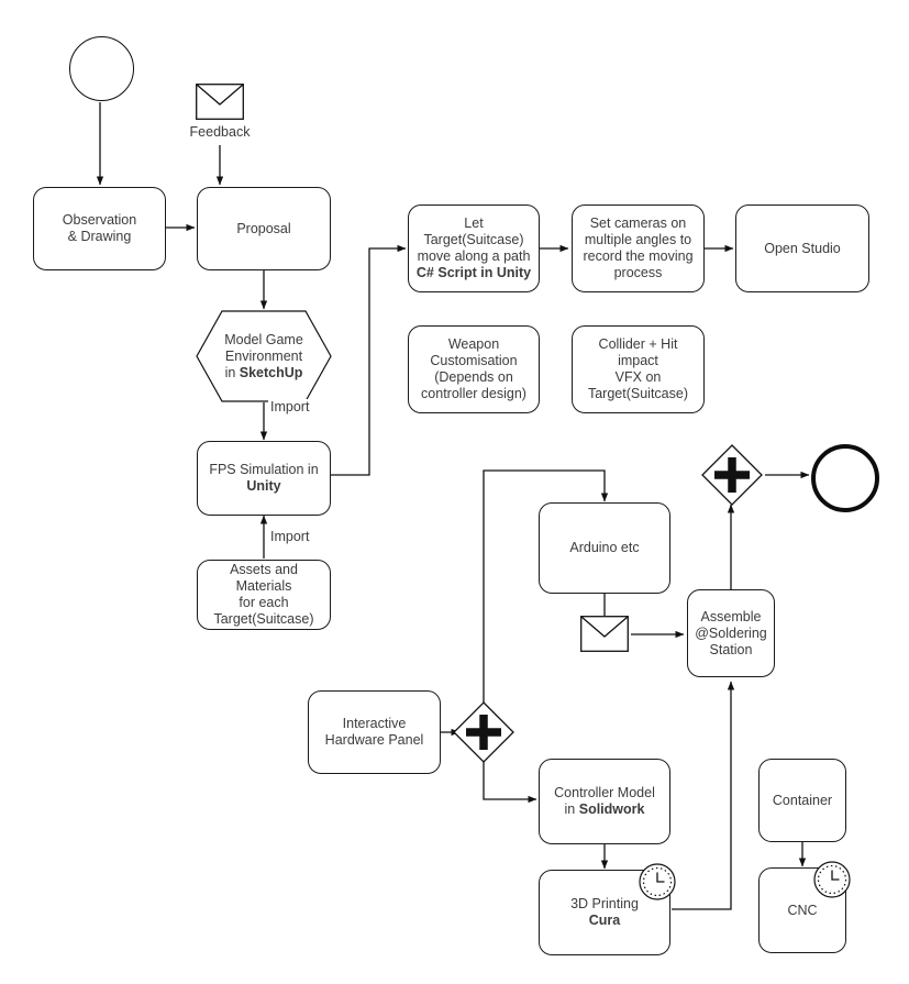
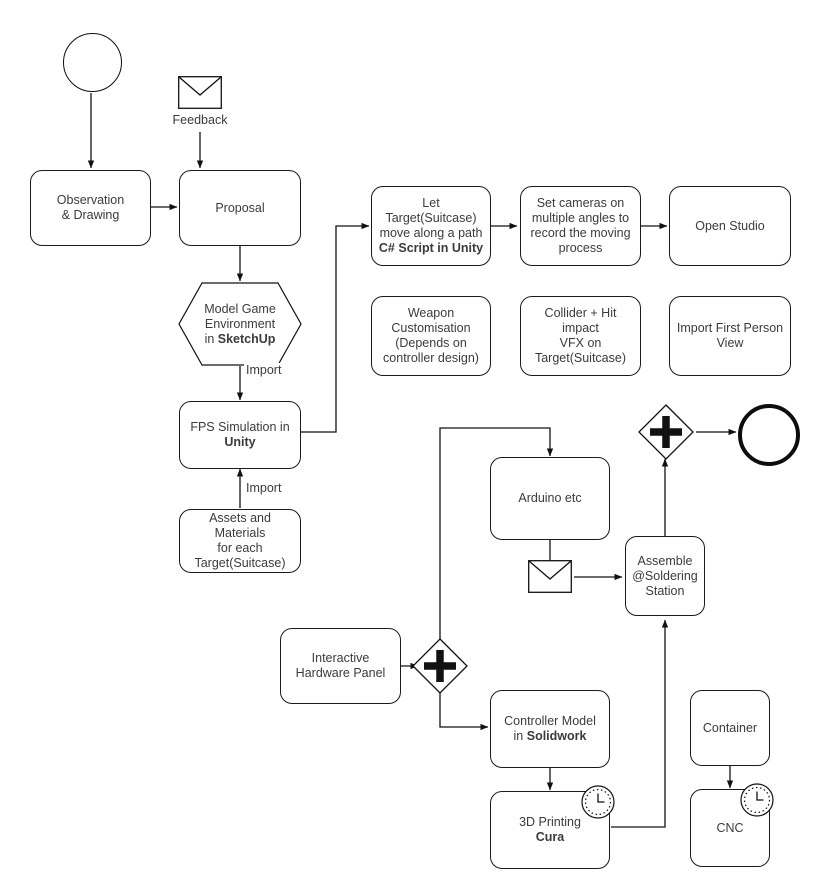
  Feedback
  Observation
  & Drawing
  Proposal
  Model Game
  Environment
  in SketchUp
  FPS Simulation in
  Unity
  Assets and Materials
  for each
  Target(Suitcase)
  Let Target(Suitcase)
  move along a path
  C# Script in Unity
  Set cameras on
  multiple angles to
  record the moving
  process
  Open Studio
  Weapon
  Customisation
  (Depends on
  controller design)
  Collider + Hit impact
  VFX on
  Target(Suitcase)
+ Import First Person
+ View
  Arduino etc
  Assemble
  @Soldering
  Station
  Interactive
  Hardware Panel
  Controller Model
  in Solidwork
  3D Printing
  Cura
  Container
  CNC
  Import
  Import
